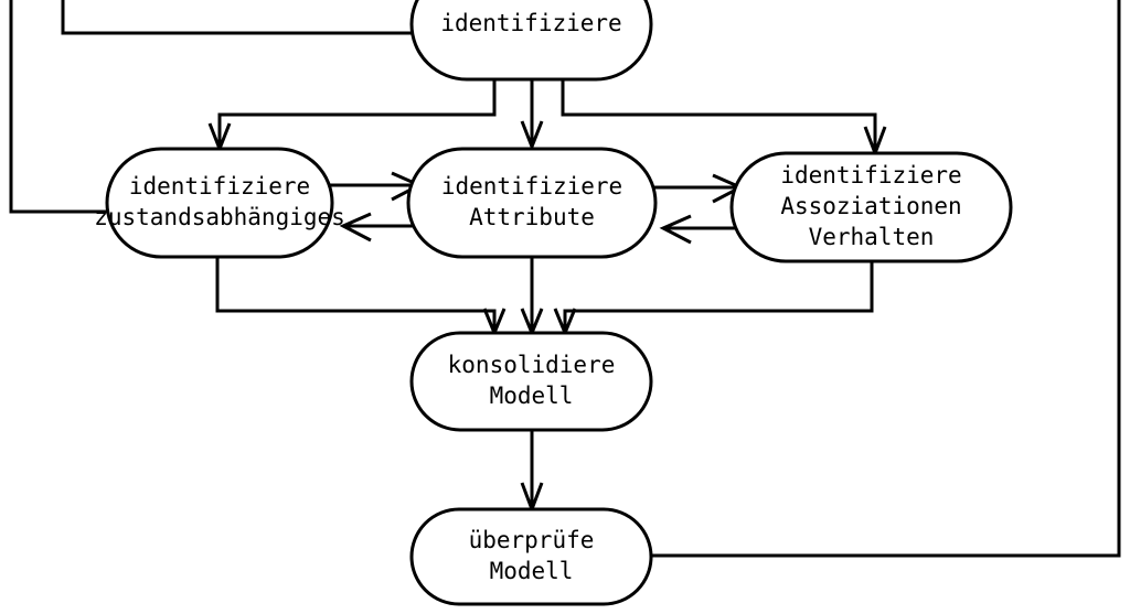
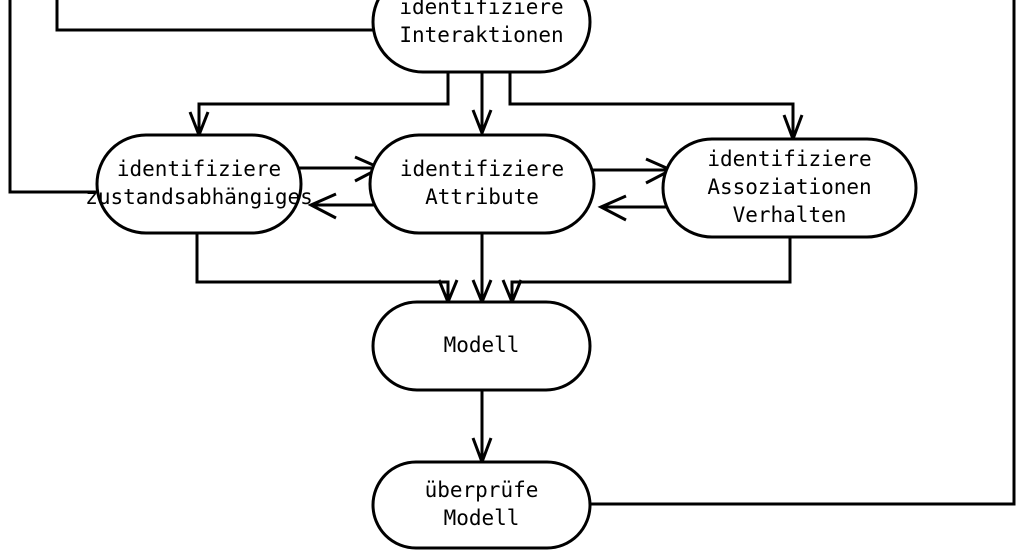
  identifiziere
+ Interaktionen
  identifiziere
  zustandsabhängiges
  identifiziere
  Attribute
  identifiziere
  Assoziationen
  Verhalten
- konsolidiere
  Modell
  überprüfe
  Modell
